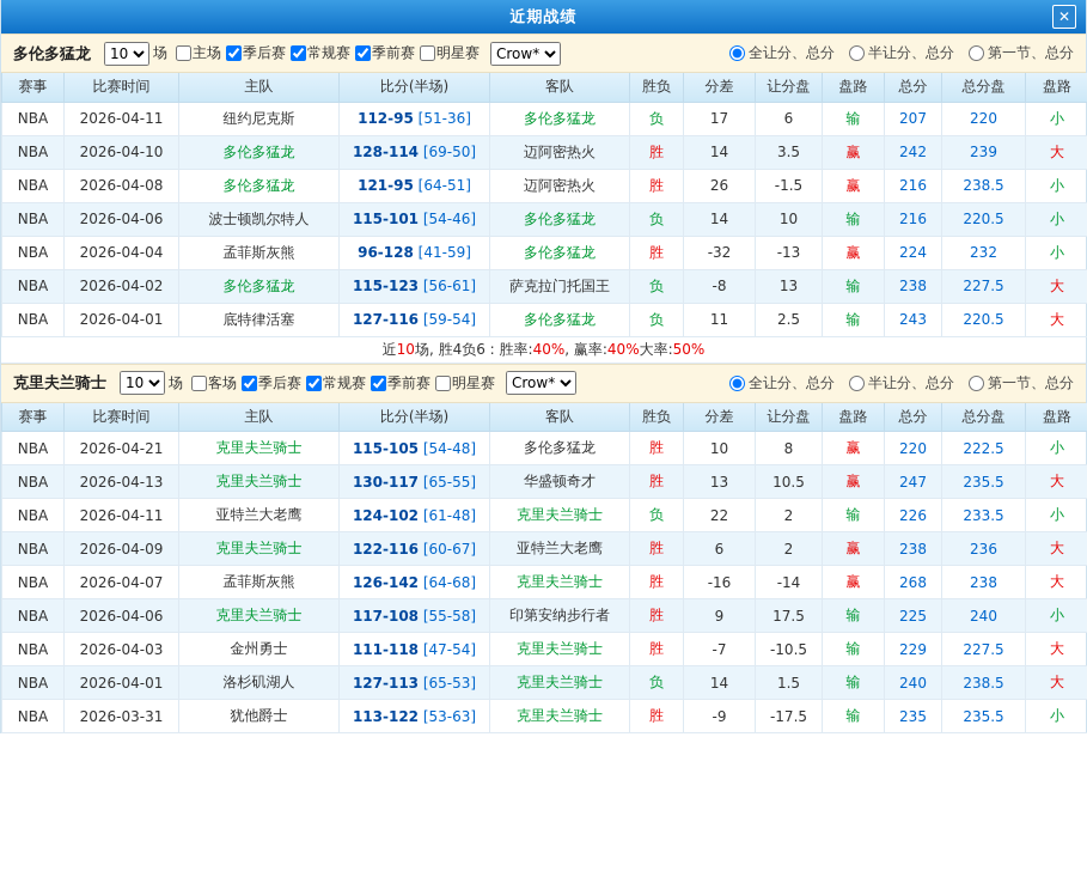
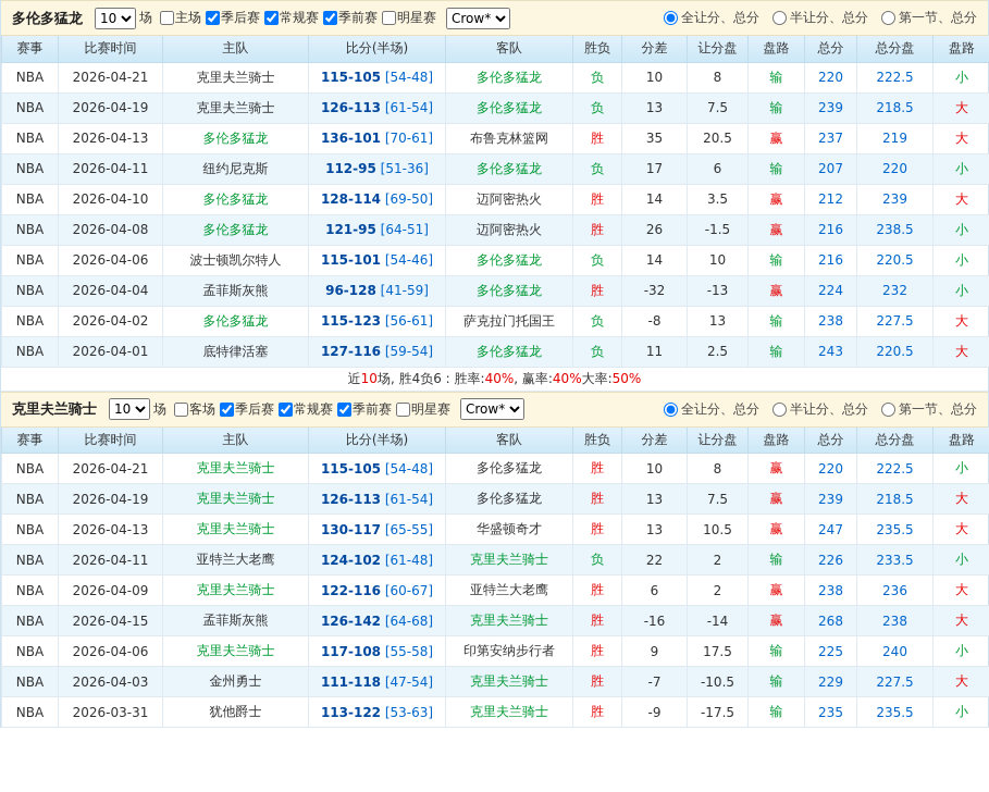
- 近期战绩
- ✕
  多伦多猛龙
  10
  场
  主场
  季后赛
  常规赛
  季前赛
  明星赛
  Crow*
  全让分、总分
  半让分、总分
  第一节、总分
  赛事	比赛时间	主队	比分(半场)	客队	胜负	分差	让分盘	盘路	总分	总分盘	盘路
+ NBA	2026-04-21	克里夫兰骑士	115-105 [54-48]	多伦多猛龙	负	10	8	输	220	222.5	小
+ NBA	2026-04-19	克里夫兰骑士	126-113 [61-54]	多伦多猛龙	负	13	7.5	输	239	218.5	大
+ NBA	2026-04-13	多伦多猛龙	136-101 [70-61]	布鲁克林篮网	胜	35	20.5	赢	237	219	大
  NBA	2026-04-11	纽约尼克斯	112-95 [51-36]	多伦多猛龙	负	17	6	输	207	220	小
- NBA	2026-04-10	多伦多猛龙	128-114 [69-50]	迈阿密热火	胜	14	3.5	赢	242	239	大
+ NBA	2026-04-10	多伦多猛龙	128-114 [69-50]	迈阿密热火	胜	14	3.5	赢	212	239	大
  NBA	2026-04-08	多伦多猛龙	121-95 [64-51]	迈阿密热火	胜	26	-1.5	赢	216	238.5	小
  NBA	2026-04-06	波士顿凯尔特人	115-101 [54-46]	多伦多猛龙	负	14	10	输	216	220.5	小
  NBA	2026-04-04	孟菲斯灰熊	96-128 [41-59]	多伦多猛龙	胜	-32	-13	赢	224	232	小
  NBA	2026-04-02	多伦多猛龙	115-123 [56-61]	萨克拉门托国王	负	-8	13	输	238	227.5	大
  NBA	2026-04-01	底特律活塞	127-116 [59-54]	多伦多猛龙	负	11	2.5	输	243	220.5	大
  近
  10
  场, 胜4负6 : 胜率:
  40%
  , 赢率:
  40%
  大率:
  50%
  克里夫兰骑士
  10
  场
  客场
  季后赛
  常规赛
  季前赛
  明星赛
  Crow*
  全让分、总分
  半让分、总分
  第一节、总分
  赛事	比赛时间	主队	比分(半场)	客队	胜负	分差	让分盘	盘路	总分	总分盘	盘路
  NBA	2026-04-21	克里夫兰骑士	115-105 [54-48]	多伦多猛龙	胜	10	8	赢	220	222.5	小
+ NBA	2026-04-19	克里夫兰骑士	126-113 [61-54]	多伦多猛龙	胜	13	7.5	赢	239	218.5	大
  NBA	2026-04-13	克里夫兰骑士	130-117 [65-55]	华盛顿奇才	胜	13	10.5	赢	247	235.5	大
  NBA	2026-04-11	亚特兰大老鹰	124-102 [61-48]	克里夫兰骑士	负	22	2	输	226	233.5	小
  NBA	2026-04-09	克里夫兰骑士	122-116 [60-67]	亚特兰大老鹰	胜	6	2	赢	238	236	大
- NBA	2026-04-07	孟菲斯灰熊	126-142 [64-68]	克里夫兰骑士	胜	-16	-14	赢	268	238	大
+ NBA	2026-04-15	孟菲斯灰熊	126-142 [64-68]	克里夫兰骑士	胜	-16	-14	赢	268	238	大
  NBA	2026-04-06	克里夫兰骑士	117-108 [55-58]	印第安纳步行者	胜	9	17.5	输	225	240	小
  NBA	2026-04-03	金州勇士	111-118 [47-54]	克里夫兰骑士	胜	-7	-10.5	输	229	227.5	大
- NBA	2026-04-01	洛杉矶湖人	127-113 [65-53]	克里夫兰骑士	负	14	1.5	输	240	238.5	大
  NBA	2026-03-31	犹他爵士	113-122 [53-63]	克里夫兰骑士	胜	-9	-17.5	输	235	235.5	小
